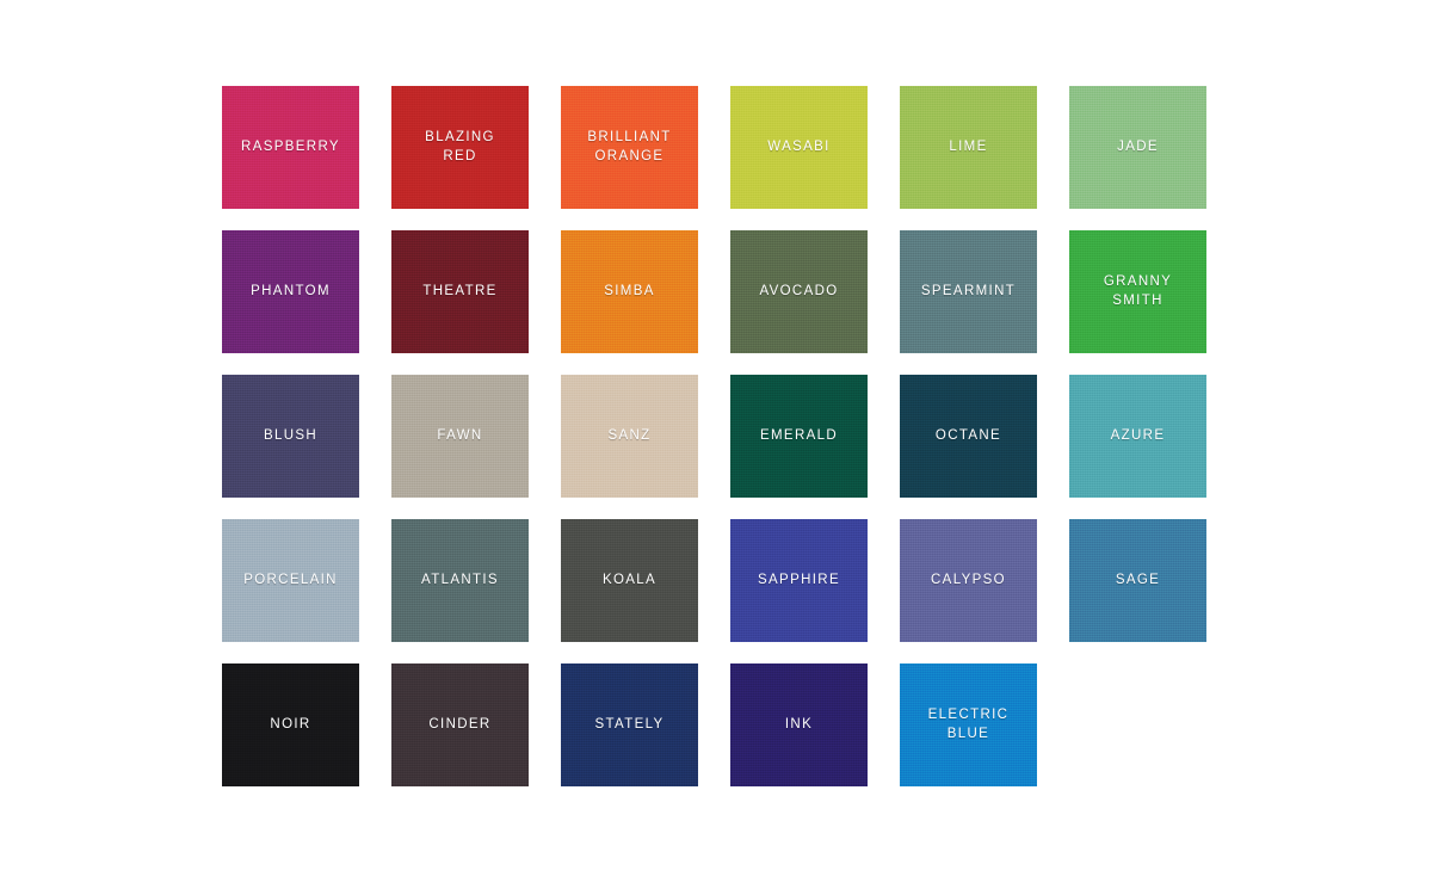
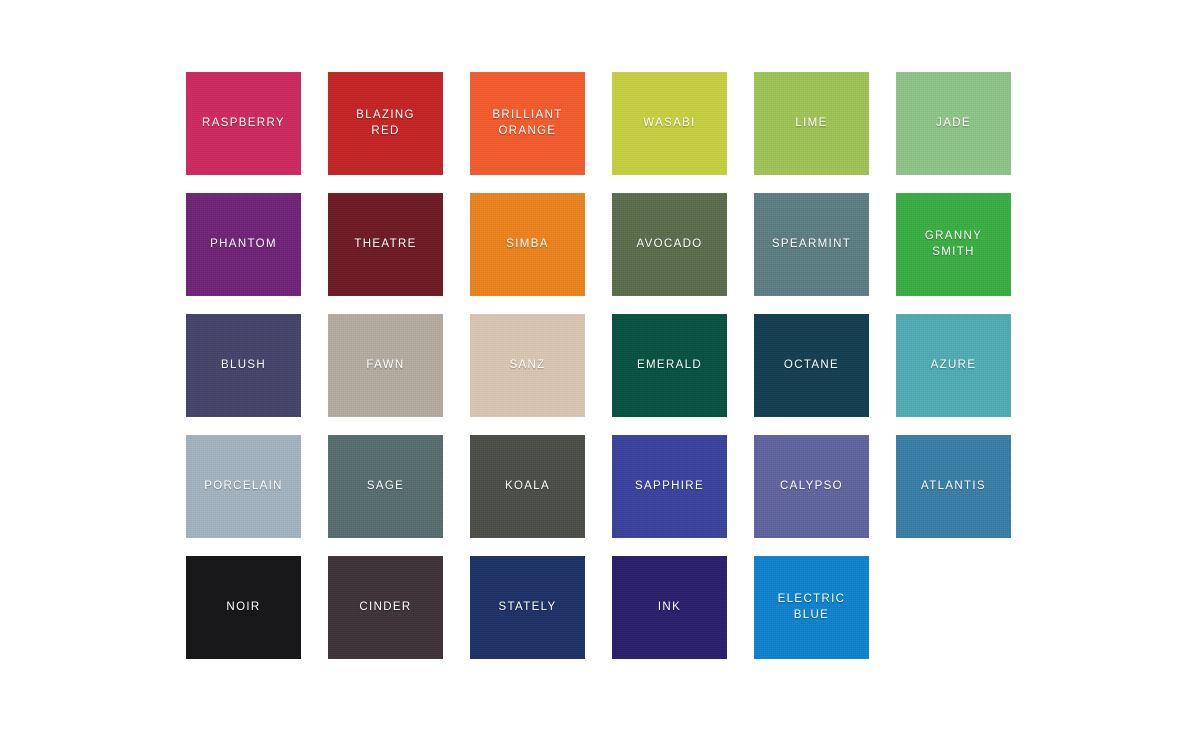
  RASPBERRY
  BLAZING
  RED
  BRILLIANT
  ORANGE
  WASABI
  LIME
  JADE
  PHANTOM
  THEATRE
  SIMBA
  AVOCADO
  SPEARMINT
  GRANNY
  SMITH
  BLUSH
  FAWN
  SANZ
  EMERALD
  OCTANE
  AZURE
  PORCELAIN
- ATLANTIS
+ SAGE
  KOALA
  SAPPHIRE
  CALYPSO
- SAGE
+ ATLANTIS
  NOIR
  CINDER
  STATELY
  INK
  ELECTRIC
  BLUE
